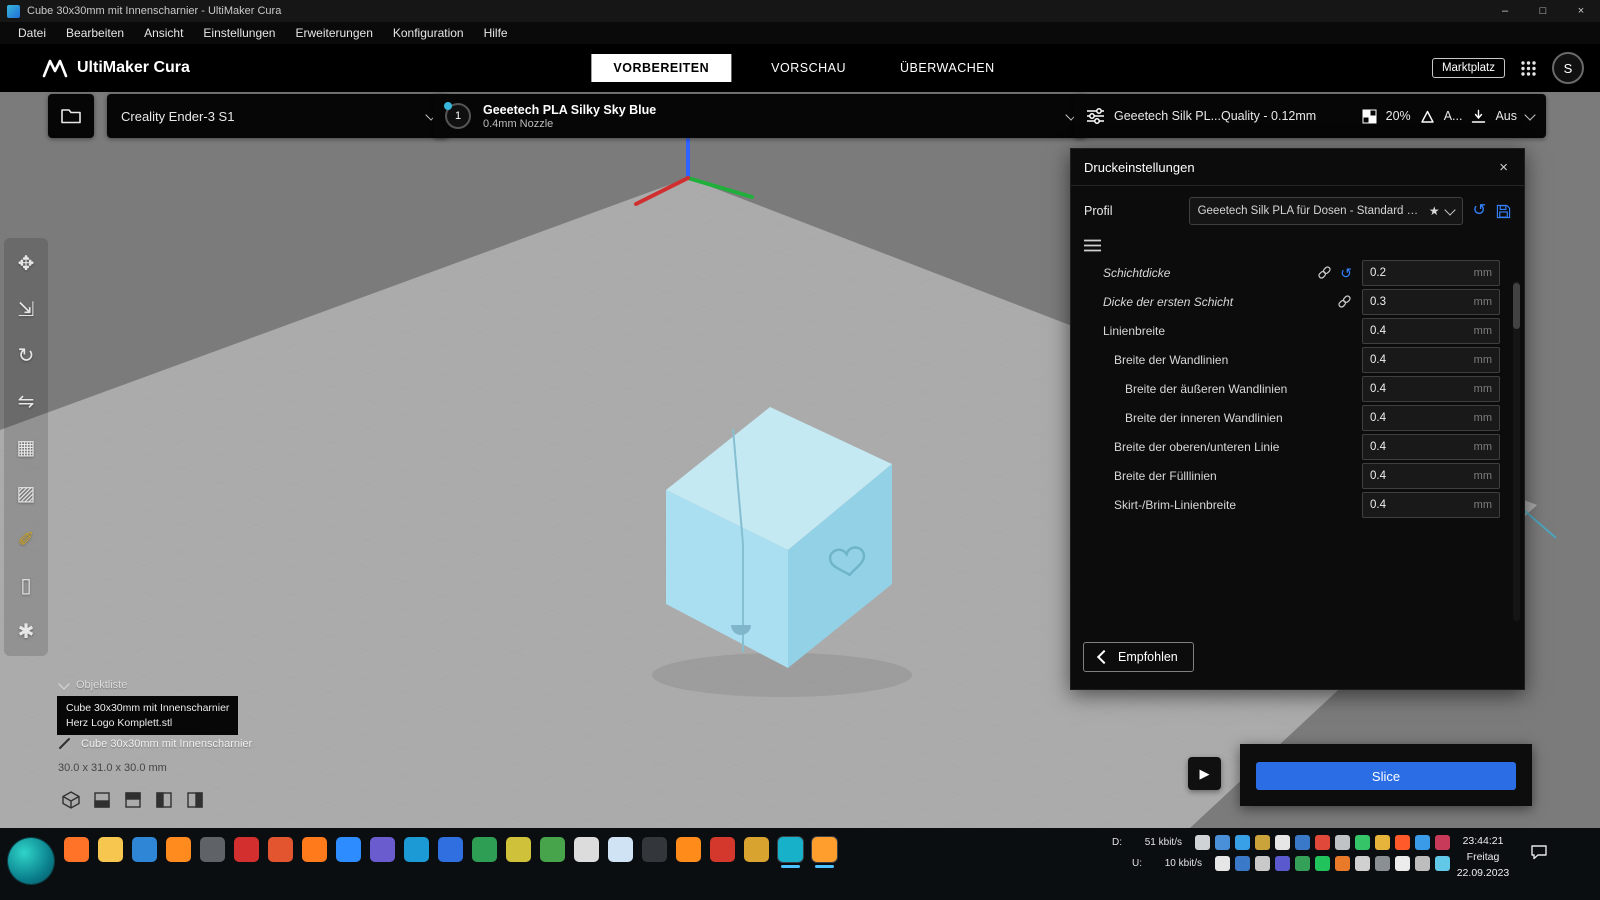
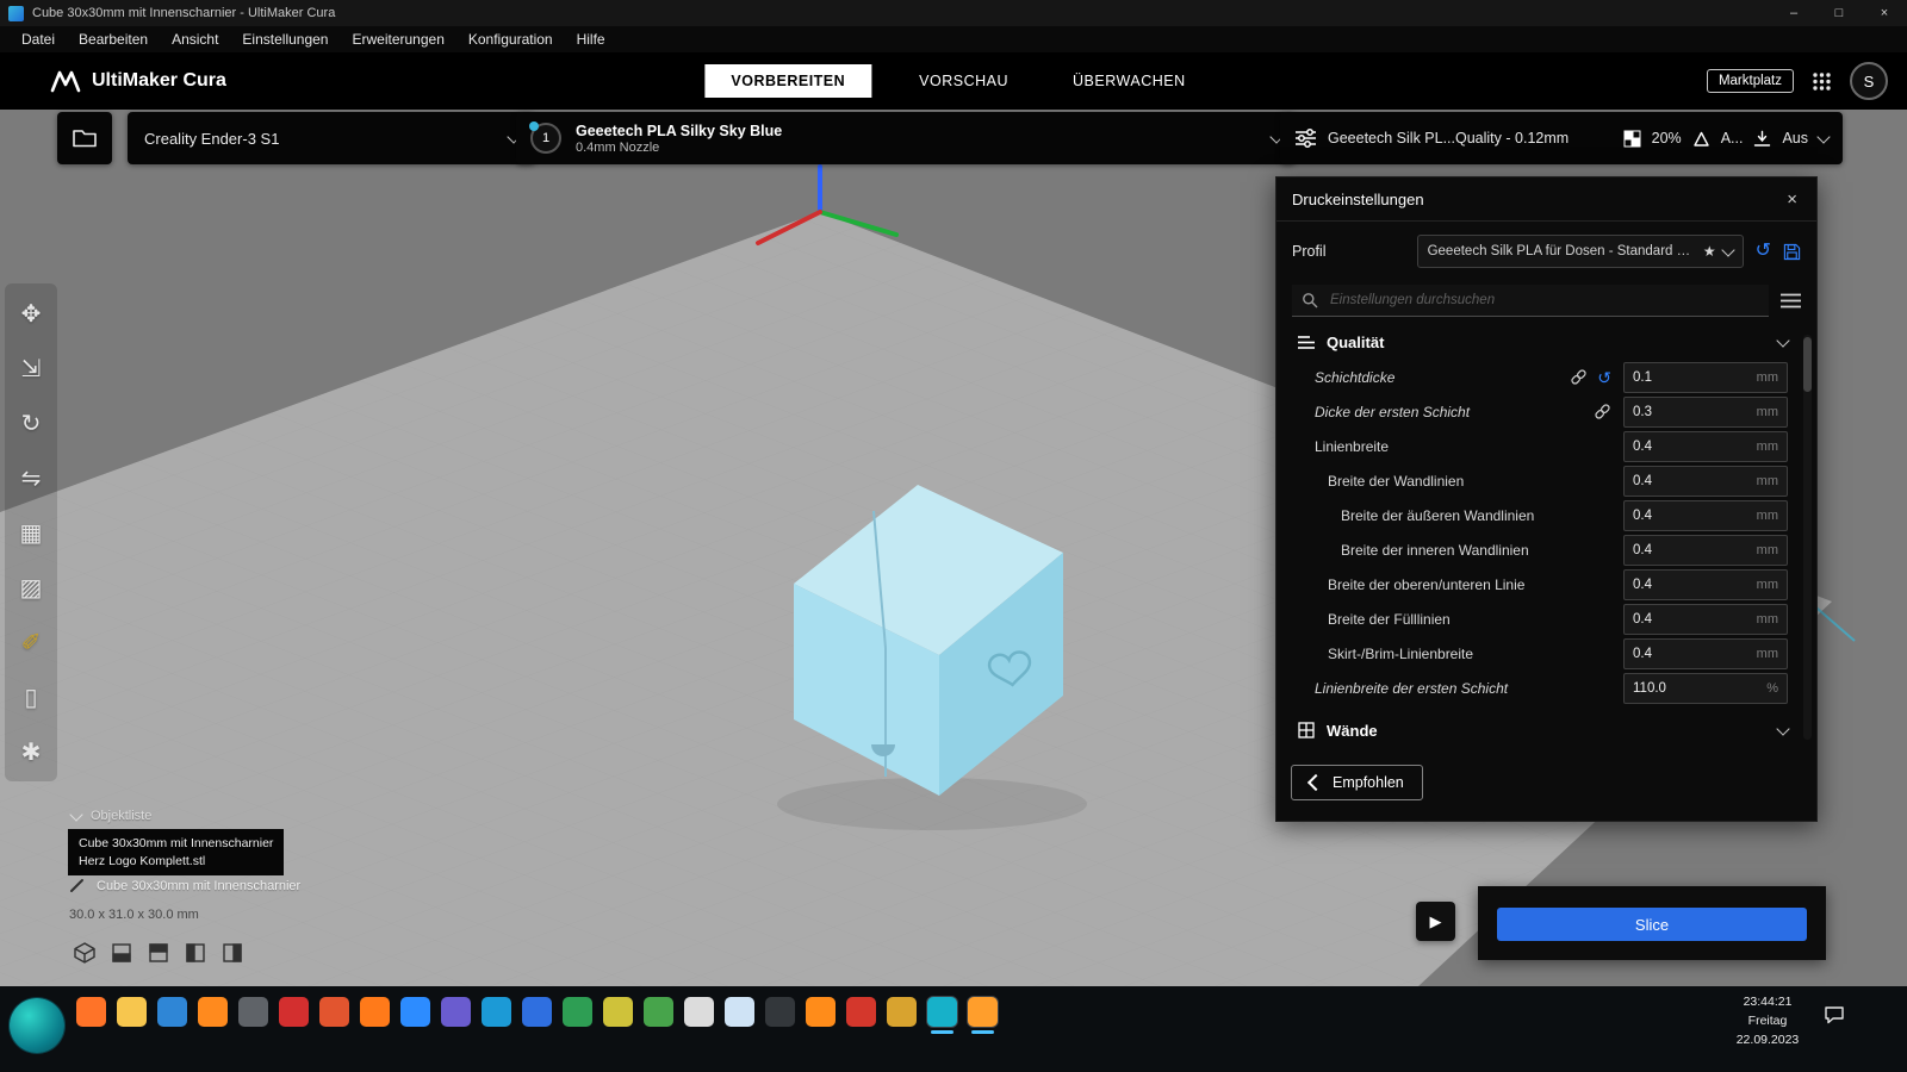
  Cube 30x30mm mit Innenscharnier - UltiMaker Cura
  –
  □
  ×
  Datei
  Bearbeiten
  Ansicht
  Einstellungen
  Erweiterungen
  Konfiguration
  Hilfe
  UltiMaker Cura
  VORBEREITEN
  VORSCHAU
  ÜBERWACHEN
  Marktplatz
  S
  Creality Ender-3 S1
  1
  Geeetech PLA Silky Sky Blue
  0.4mm Nozzle
  Geeetech Silk PL...Quality - 0.12mm
  20%
  A...
  Aus
  ✥
  ⇲
  ↻
  ⇋
  ▦
  ▨
  ✐
  ▯
  ✱
  Druckeinstellungen
  ×
  Profil
  Geeetech Silk PLA für Dosen - Standard Qu
  ★
  ↺
+ Einstellungen durchsuchen
+ Qualität
  Schichtdicke
  ↺
- 0.2
+ 0.1
  mm
  Dicke der ersten Schicht
  0.3
  mm
  Linienbreite
  0.4
  mm
  Breite der Wandlinien
  0.4
  mm
  Breite der äußeren Wandlinien
  0.4
  mm
  Breite der inneren Wandlinien
  0.4
  mm
  Breite der oberen/unteren Linie
  0.4
  mm
  Breite der Fülllinien
  0.4
  mm
  Skirt-/Brim-Linienbreite
  0.4
  mm
+ Linienbreite der ersten Schicht
+ 110.0
+ %
+ Wände
  Empfohlen
  Objektliste
  Cube 30x30mm mit Innenscharnier
  Herz Logo Komplett.stl
  Cube 30x30mm mit Innenscharnier
  30.0 x 31.0 x 30.0 mm
  ▶
  Slice
- D:
- 51 kbit/s
- U:
- 10 kbit/s
  23:44:21
  Freitag
  22.09.2023
